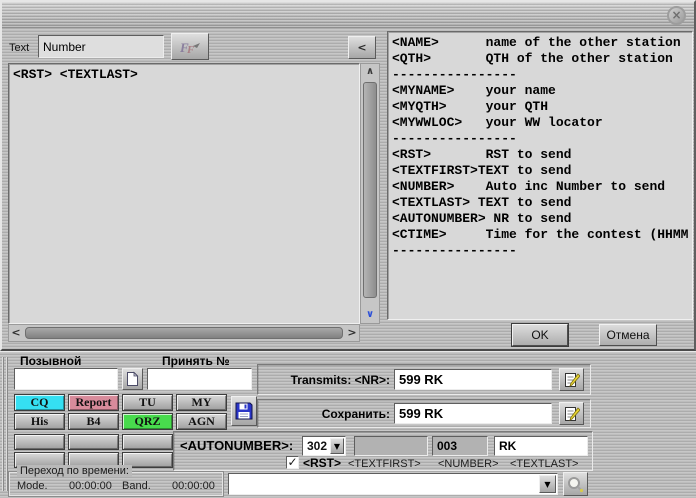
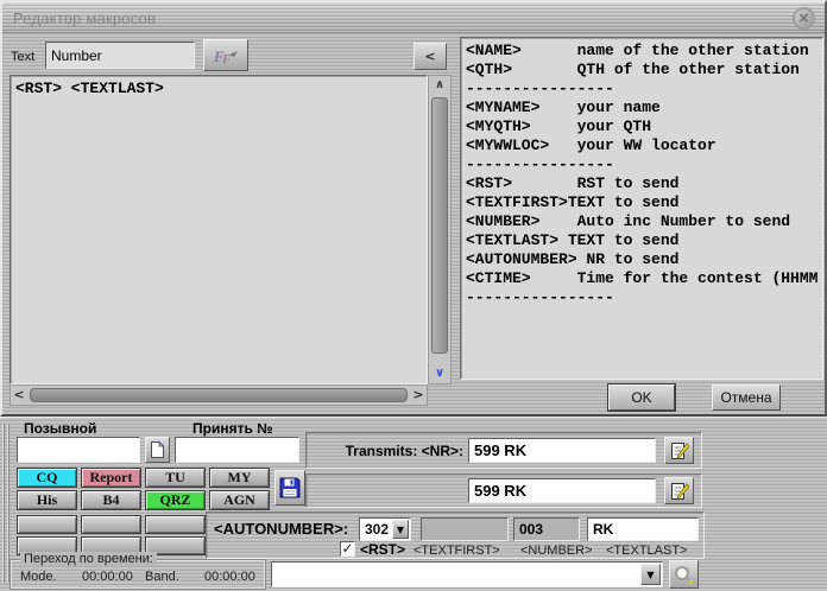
+ Редактор макросов
  ×
  Text
  Number
  F
  F
  <
  <RST> <TEXTLAST>
  ∧
  ∨
  <
  >
  <NAME> name of the other station
  <QTH> QTH of the other station
  ----------------
  <MYNAME> your name
  <MYQTH> your QTH
  <MYWWLOC> your WW locator
  ----------------
  <RST> RST to send
  <TEXTFIRST>TEXT to send
  <NUMBER> Auto inc Number to send
  <TEXTLAST> TEXT to send
  <AUTONUMBER> NR to send
  <CTIME> Time for the contest (HHMM
  ----------------
  OK
  Отмена
  Позывной
  Принять №
  Transmits: <NR>:
  599 RK
  CQ
  Report
  TU
  MY
  His
  B4
  QRZ
  AGN
- Сохранить:
  599 RK
  <AUTONUMBER>:
  302
  ▼
  003
  RK
  ✓
  <RST>
  <TEXTFIRST>
  <NUMBER>
  <TEXTLAST>
  Переход по времени:
  Mode.
  00:00:00
  Band.
  00:00:00
  ▼
